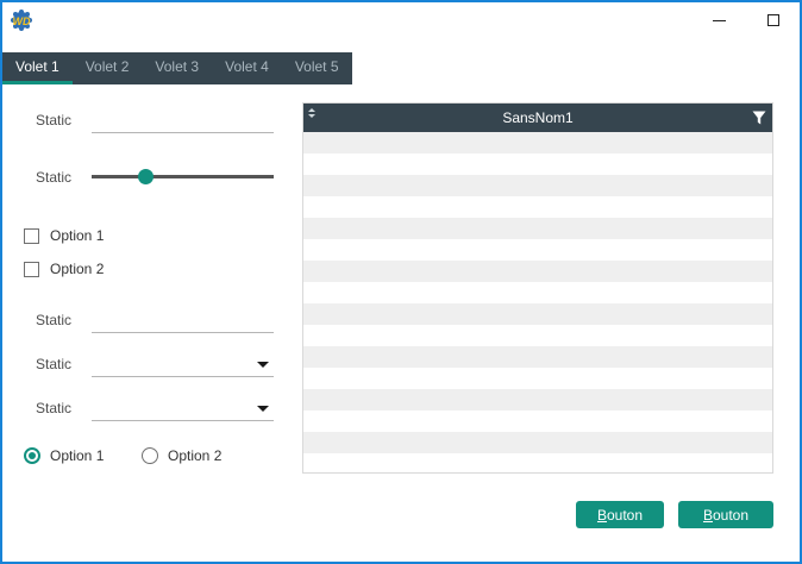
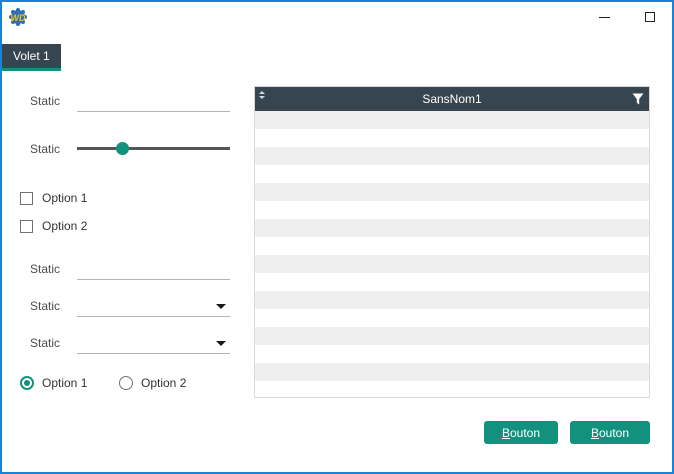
  WD
  Volet 1
- Volet 2
- Volet 3
- Volet 4
- Volet 5
  Static
  Static
  Option 1
  Option 2
  Static
  Static
  Static
  Option 1
  Option 2
  SansNom1
  Bouton
  Bouton
